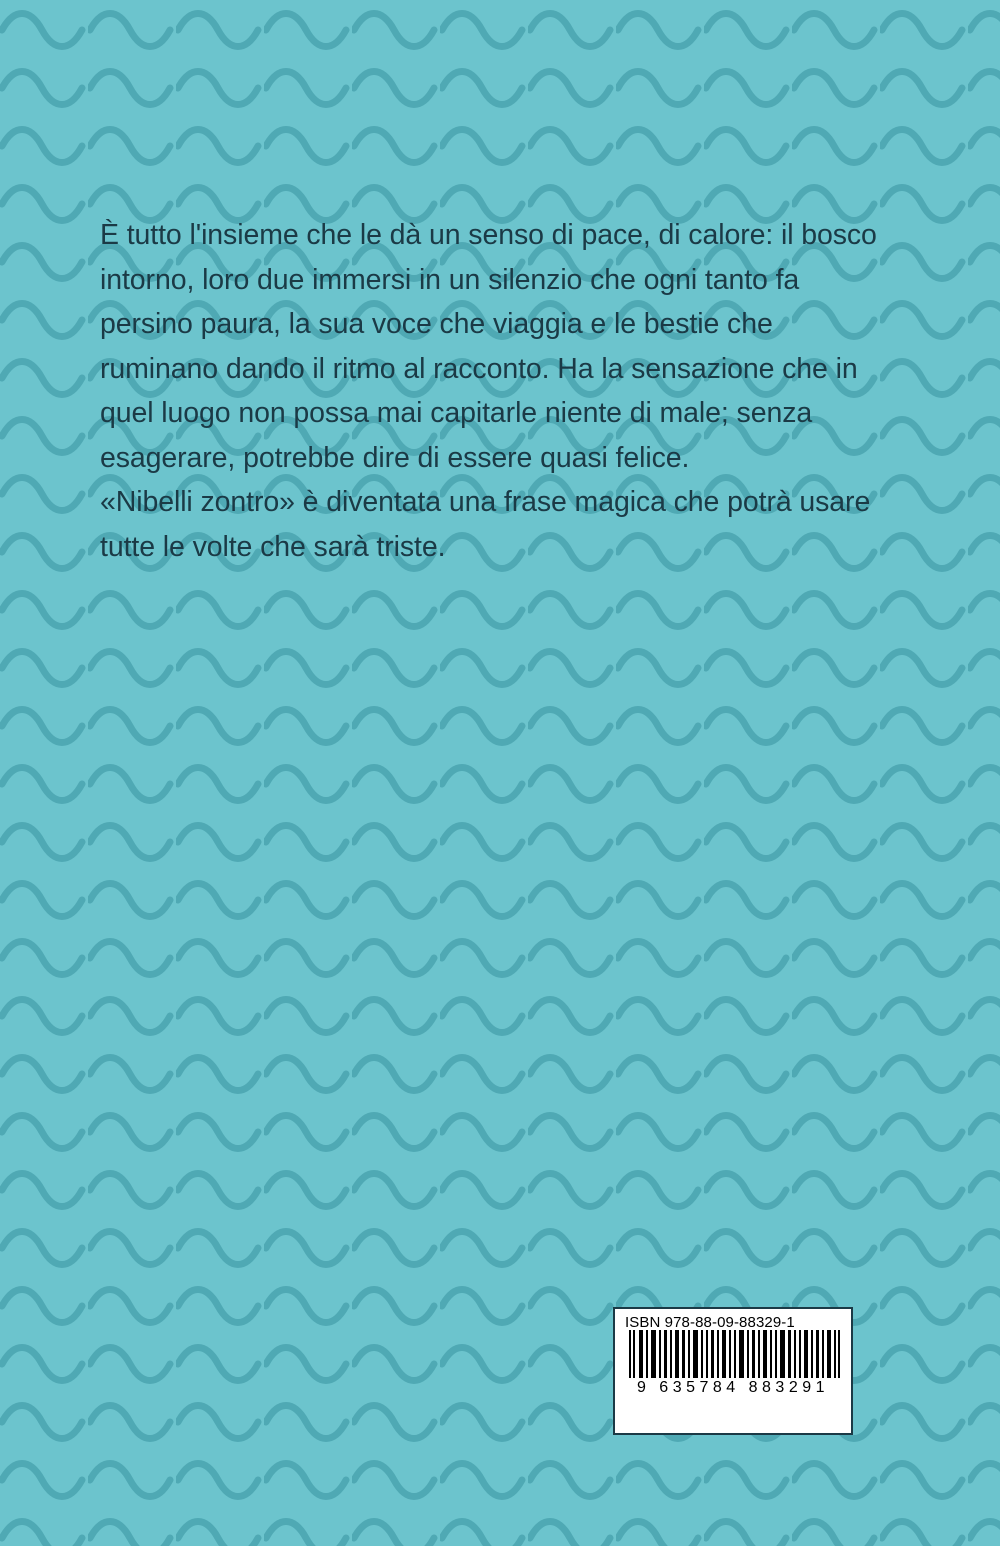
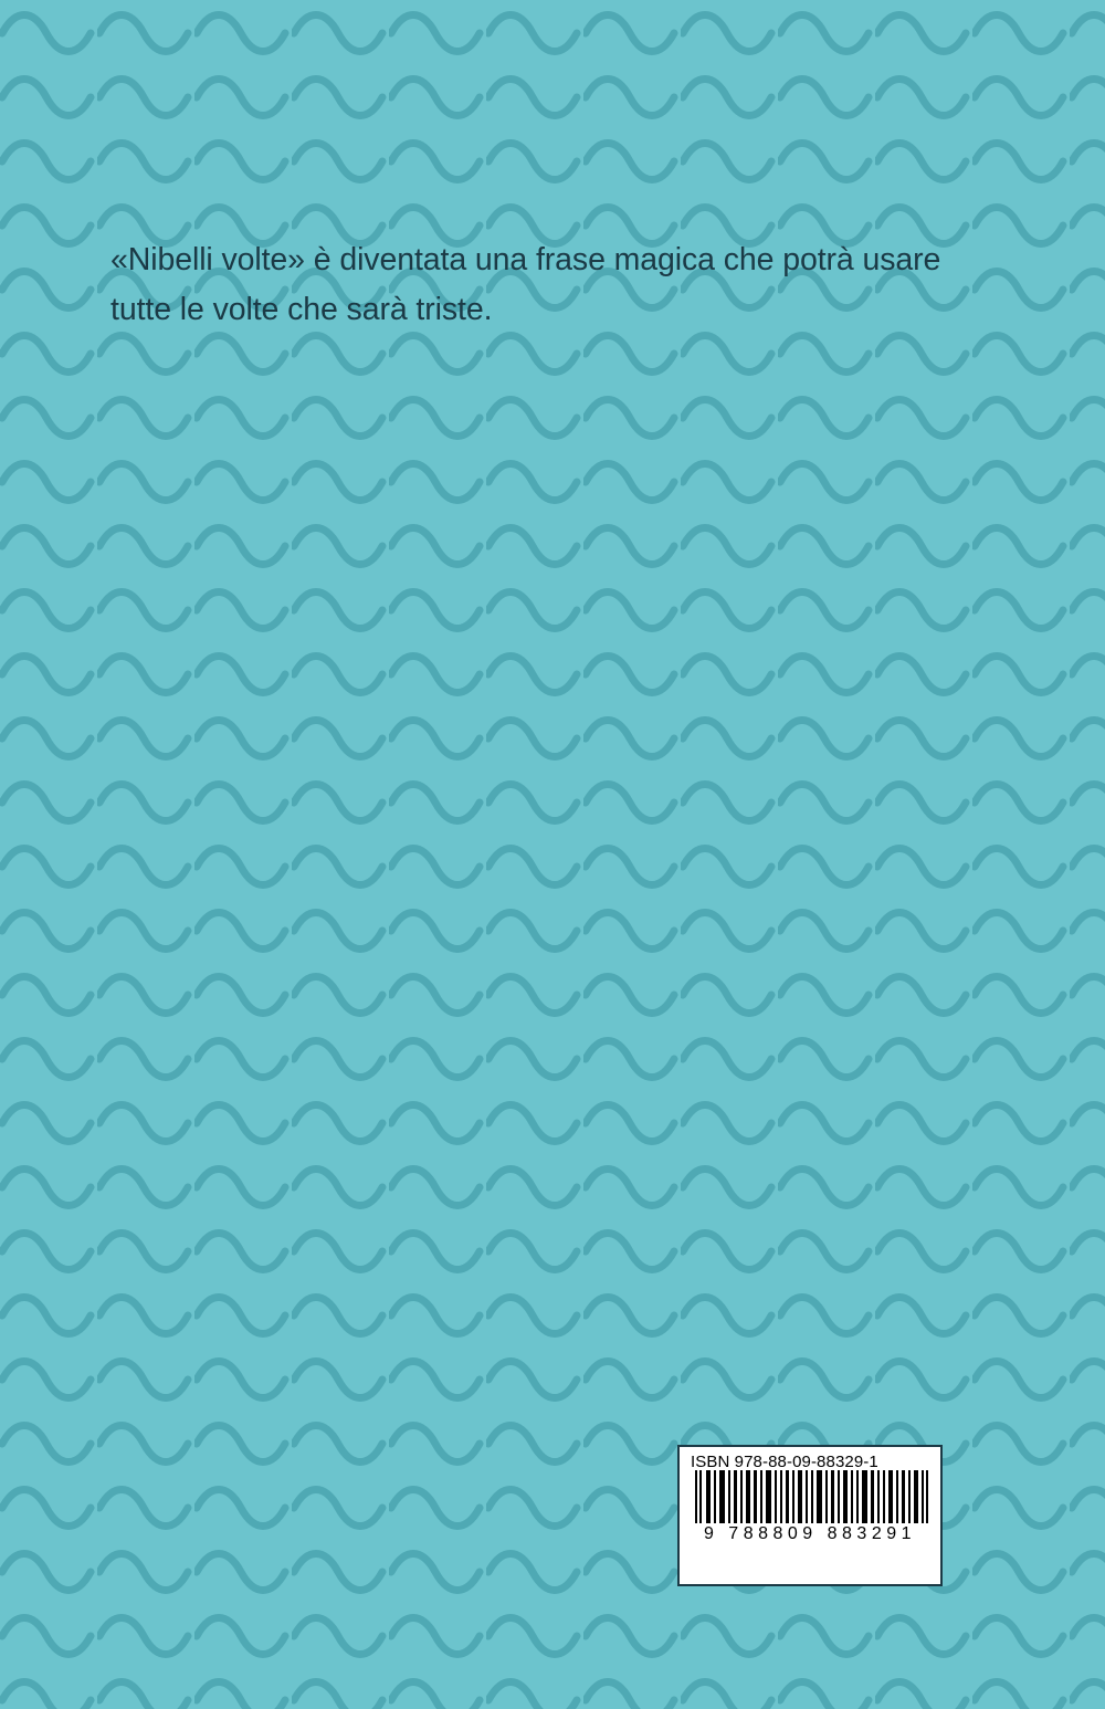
- È tutto l'insieme che le dà un senso di pace, di calore: il bosco intorno, loro due immersi in un silenzio che ogni tanto fa persino paura, la sua voce che viaggia e le bestie che ruminano dando il ritmo al racconto. Ha la sensazione che in quel luogo non possa mai capitarle niente di male; senza esagerare, potrebbe dire di essere quasi felice.
- «Nibelli zontro» è diventata una frase magica che potrà usare tutte le volte che sarà triste.
+ «Nibelli volte» è diventata una frase magica che potrà usare tutte le volte che sarà triste.
  ISBN 978-88-09-88329-1
- 9 635784 883291
+ 9 788809 883291
